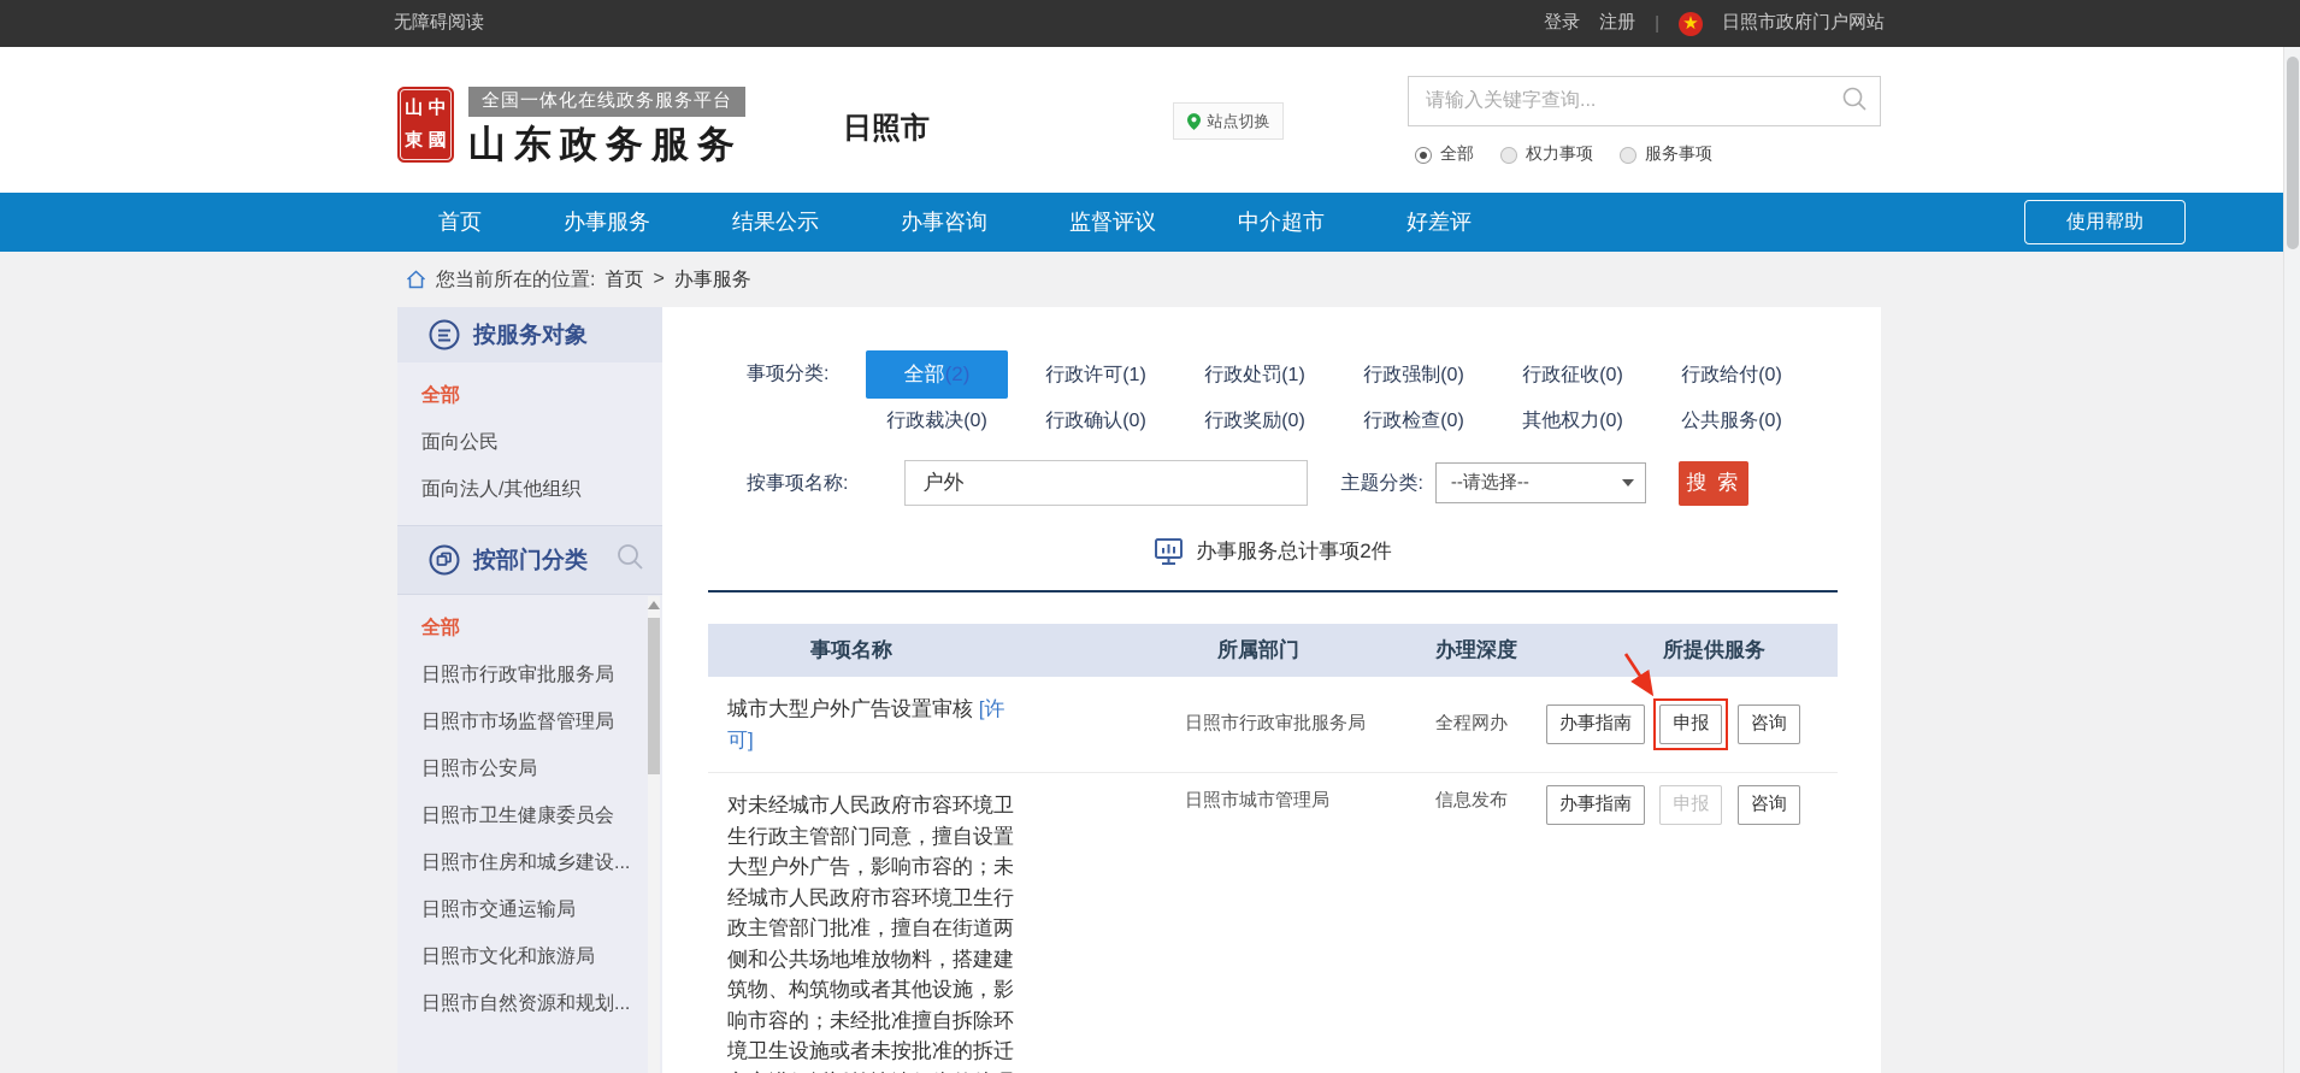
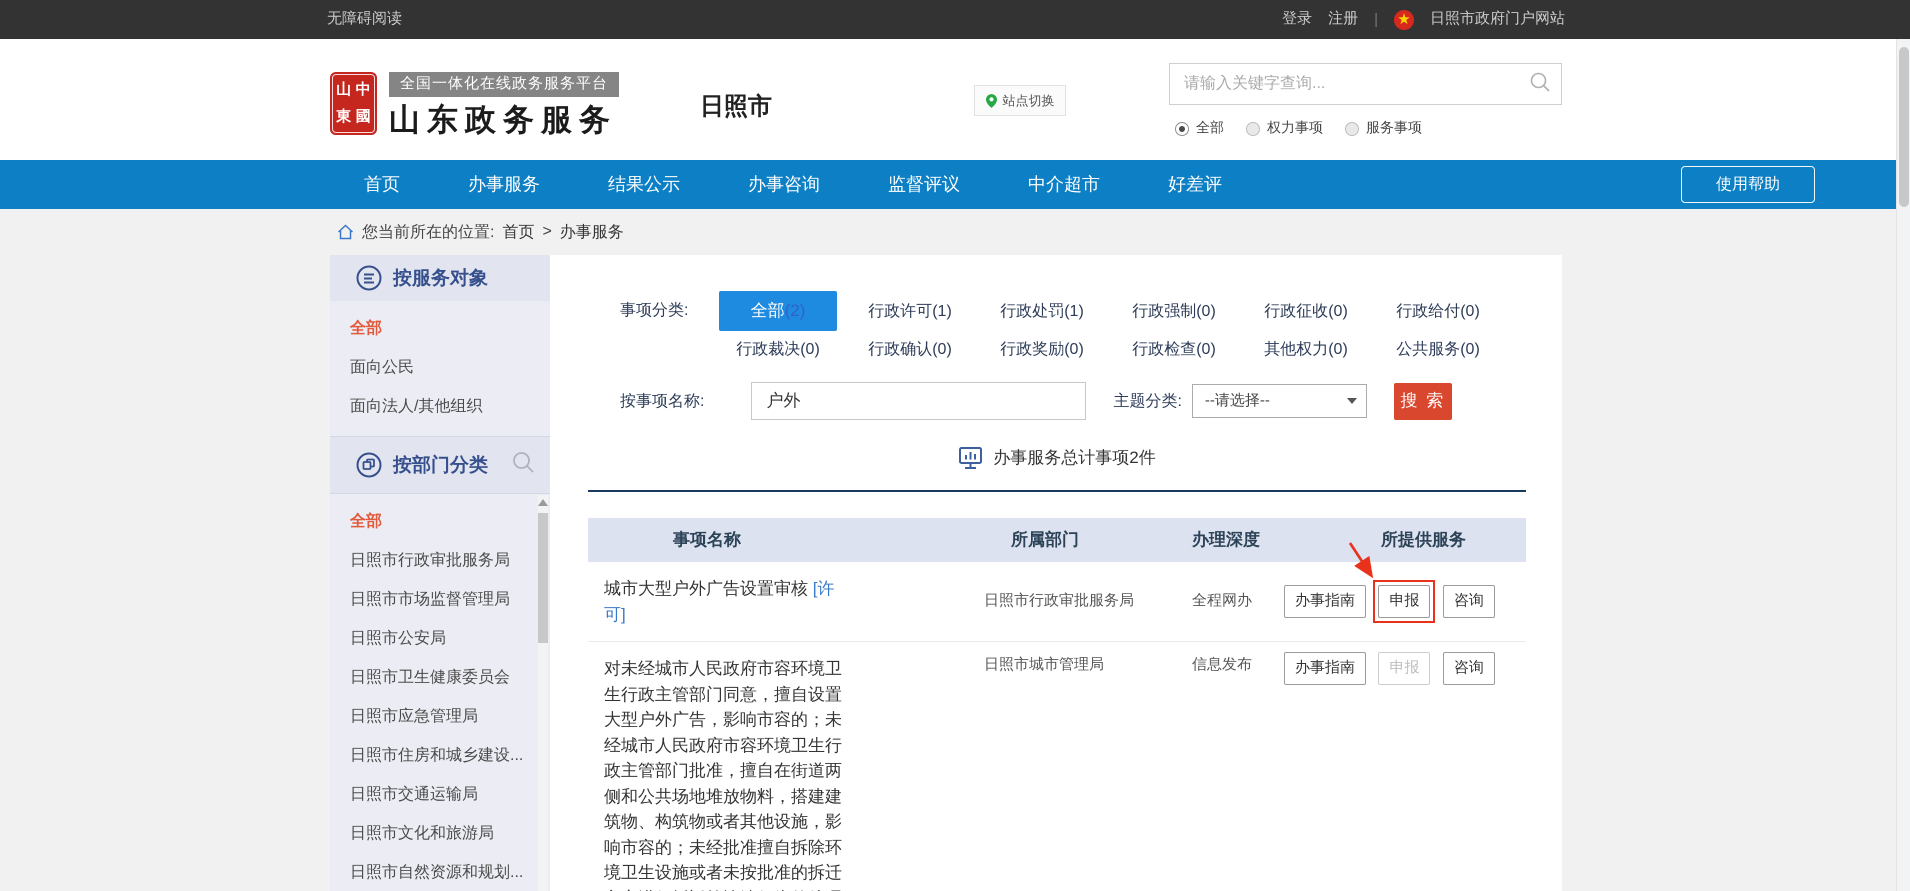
  无障碍阅读
  登录
  注册
  |
  ★
  日照市政府门户网站
  山
  中
  東
  國
  全国一体化在线政务服务平台
  山东政务服务
  日照市
  站点切换
  请输入关键字查询...
  全部
  权力事项
  服务事项
  首页
  办事服务
  结果公示
  办事咨询
  监督评议
  中介超市
  好差评
  使用帮助
  您当前所在的位置:
  首页
  >
  办事服务
  按服务对象
  全部
  面向公民
  面向法人/其他组织
  按部门分类
  全部
  日照市行政审批服务局
  日照市市场监督管理局
  日照市公安局
  日照市卫生健康委员会
+ 日照市应急管理局
  日照市住房和城乡建设...
  日照市交通运输局
  日照市文化和旅游局
  日照市自然资源和规划...
  事项分类:
  全部(2)
  行政许可(1)
  行政处罚(1)
  行政强制(0)
  行政征收(0)
  行政给付(0)
  行政裁决(0)
  行政确认(0)
  行政奖励(0)
  行政检查(0)
  其他权力(0)
  公共服务(0)
  按事项名称:
  户外
  主题分类:
  --请选择--
  搜 索
  办事服务总计事项2件
  事项名称
  所属部门
  办理深度
  所提供服务
  城市大型户外广告设置审核 [许可]
  日照市行政审批服务局
  全程网办
  办事指南 申报 咨询
  对未经城市人民政府市容环境卫生行政主管部门同意，擅自设置大型户外广告，影响市容的；未经城市人民政府市容环境卫生行政主管部门批准，擅自在街道两侧和公共场地堆放物料，搭建建筑物、构筑物或者其他设施，影响市容的；未经批准擅自拆除环境卫生设施或者未按批准的拆迁
  日照市城市管理局
  信息发布
  办事指南 申报 咨询
